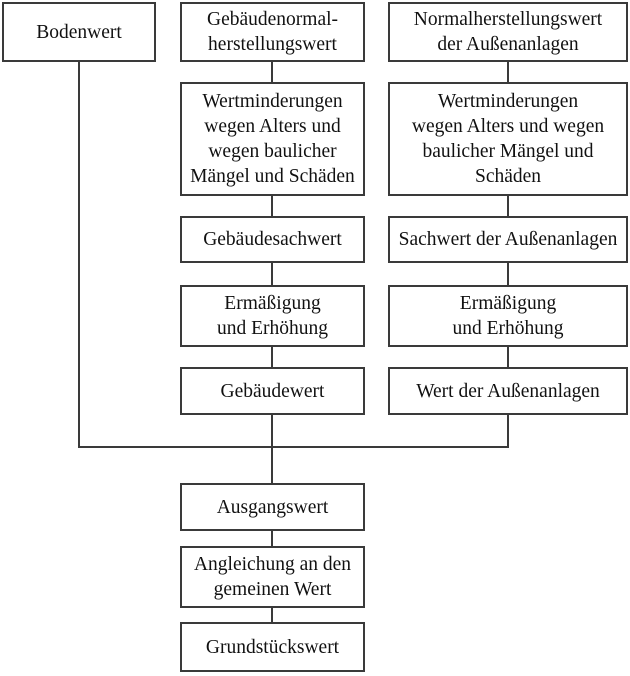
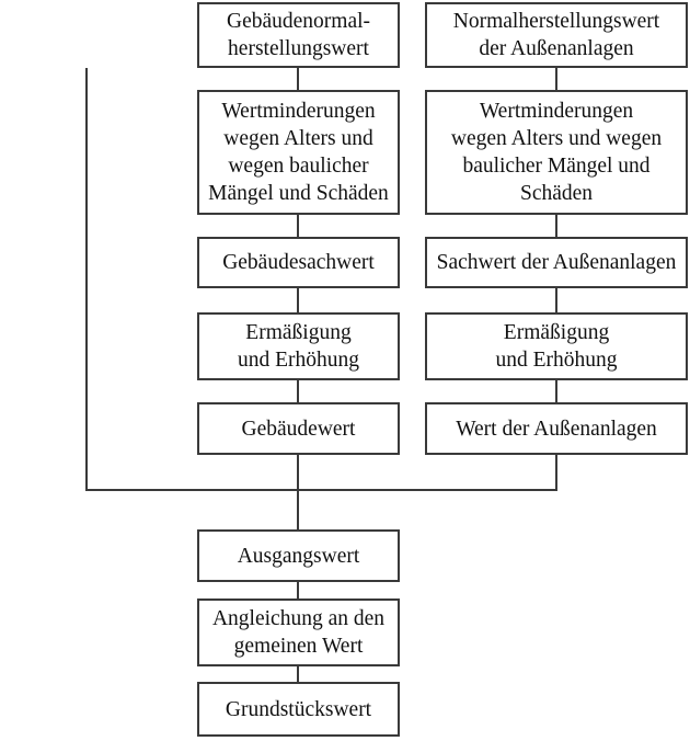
- Bodenwert
  Gebäudenormal-
  herstellungswert
  Normalherstellungswert
  der Außenanlagen
  Wertminderungen
  wegen Alters und
  wegen baulicher
  Mängel und Schäden
  Wertminderungen
  wegen Alters und wegen
  baulicher Mängel und
  Schäden
  Gebäudesachwert
  Sachwert der Außenanlagen
  Ermäßigung
  und Erhöhung
  Ermäßigung
  und Erhöhung
  Gebäudewert
  Wert der Außenanlagen
  Ausgangswert
  Angleichung an den
  gemeinen Wert
  Grundstückswert
